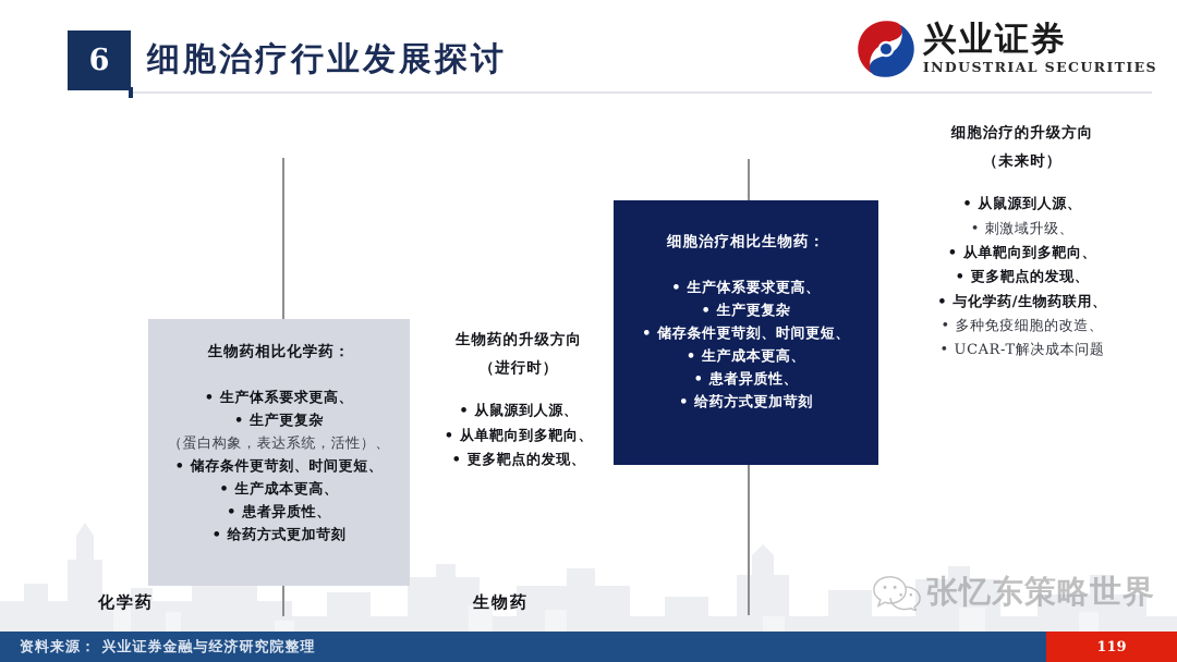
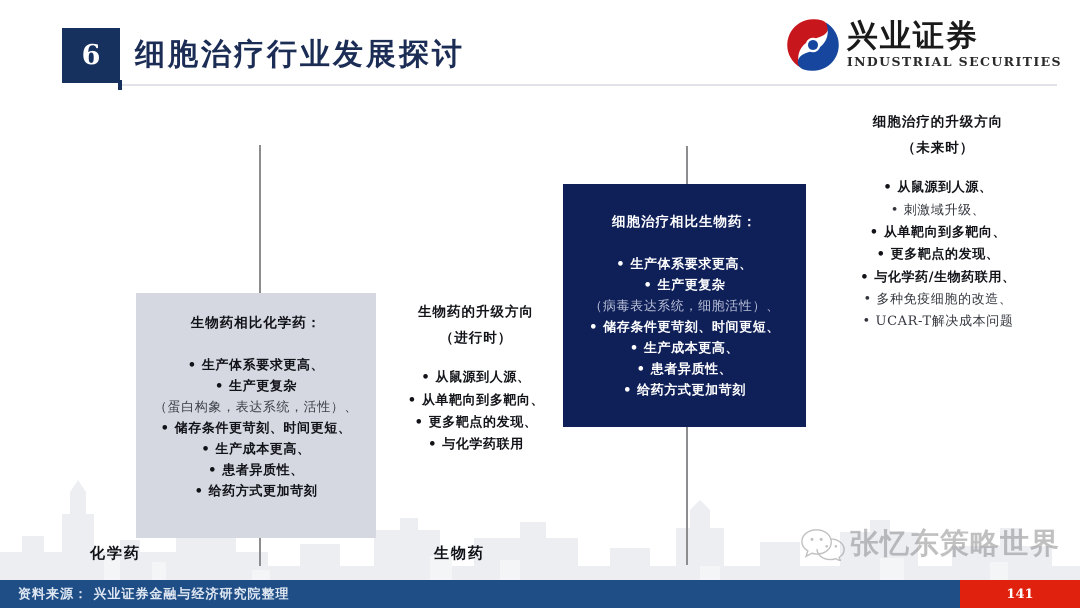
  6
  细胞治疗行业发展探讨
  兴业证券
  INDUSTRIAL SECURITIES
  生物药相比化学药：
  • 生产体系要求更高、
  • 生产更复杂
  （蛋白构象，表达系统，活性）、
  • 储存条件更苛刻、时间更短、
  • 生产成本更高、
  • 患者异质性、
  • 给药方式更加苛刻
  生物药的升级方向
  （进行时）
  • 从鼠源到人源、
  • 从单靶向到多靶向、
  • 更多靶点的发现、
+ • 与化学药联用
  细胞治疗相比生物药：
  • 生产体系要求更高、
  • 生产更复杂
+ （病毒表达系统，细胞活性）、
  • 储存条件更苛刻、时间更短、
  • 生产成本更高、
  • 患者异质性、
  • 给药方式更加苛刻
  细胞治疗的升级方向
  （未来时）
  • 从鼠源到人源、
  • 刺激域升级、
  • 从单靶向到多靶向、
  • 更多靶点的发现、
  • 与化学药/生物药联用、
  • 多种免疫细胞的改造、
  • UCAR-T解决成本问题
  化学药
  生物药
  张忆东策略世界
  资料来源： 兴业证券金融与经济研究院整理
- 119
+ 141
